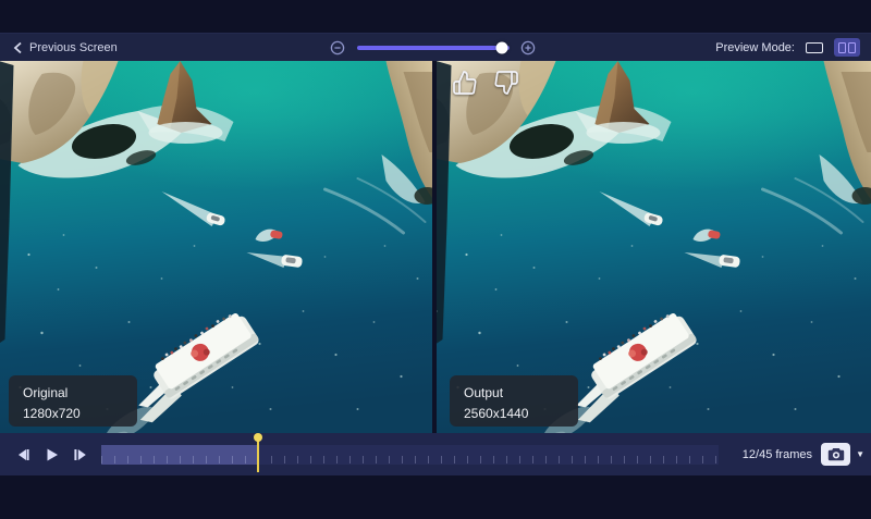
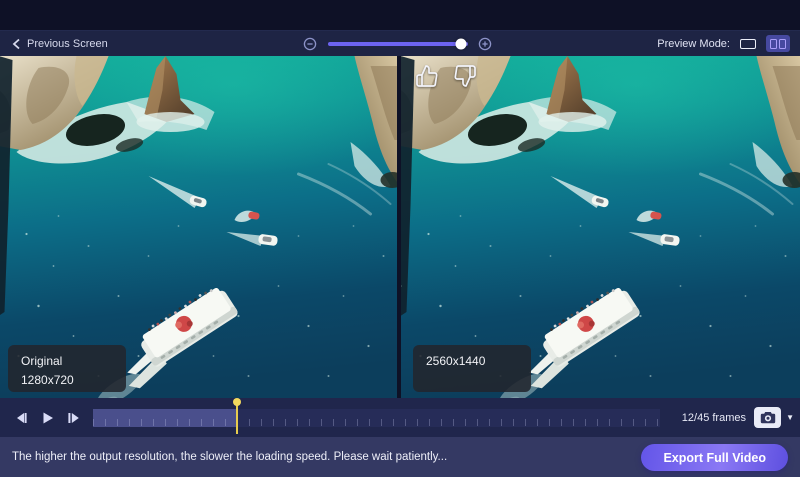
  Previous Screen
  Preview Mode:
  Original
  1280x720
- Output
  2560x1440
  12/45 frames
  ▼
+ The higher the output resolution, the slower the loading speed. Please wait patiently...
+ Export Full Video
